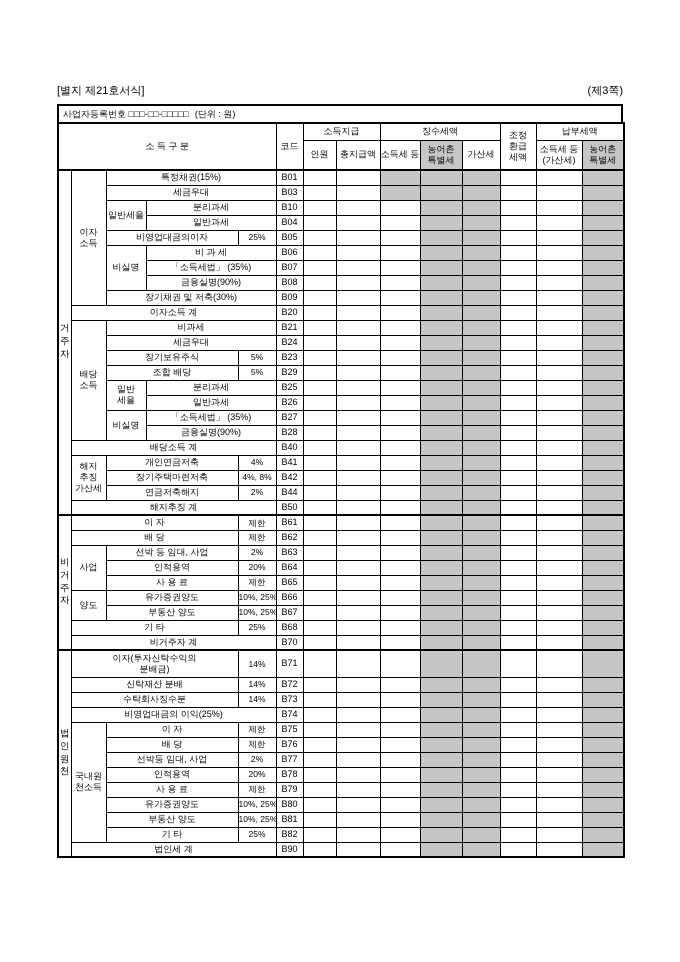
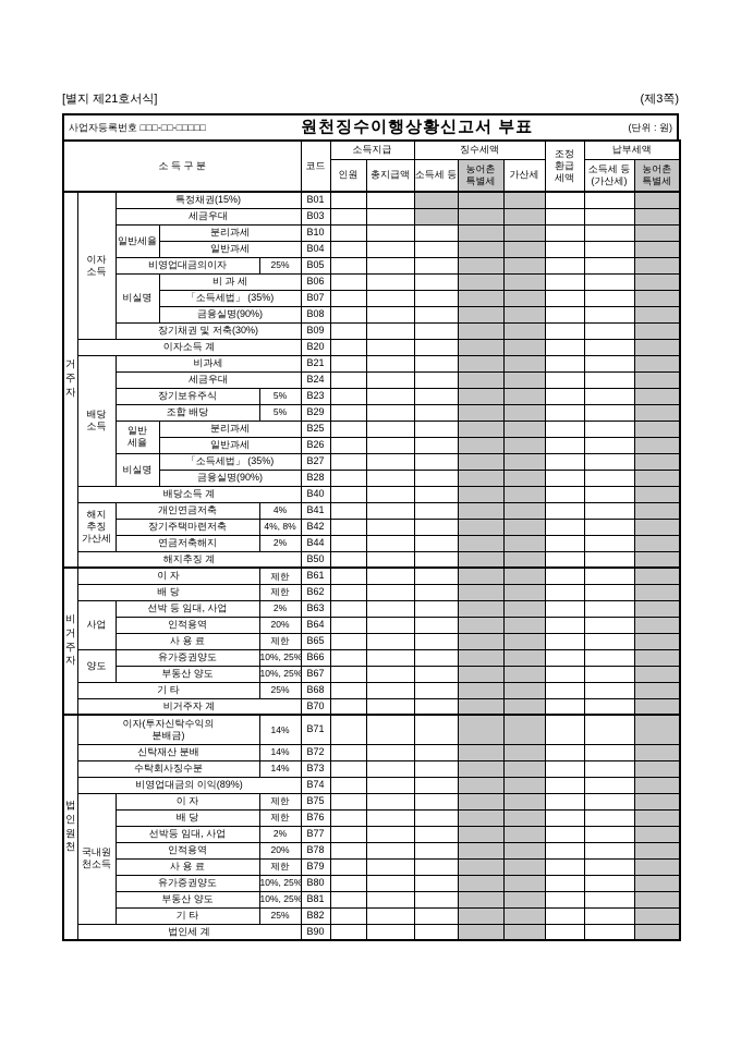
  [별지 제21호서식]
  (제3쪽)
  사업자등록번호 □□□-□□-□□□□□
+ 원천징수이행상황신고서 부표
  (단위 : 원)
  소 득 구 분	코드	소득지급	징수세액	조정 환급 세액	납부세액
  인원	총지급액	소득세 등	농어촌 특별세	가산세	소득세 등 (가산세)	농어촌 특별세
  거 주 자	이자 소득	특정채권(15%)	B01
  세금우대	B03
  일반세율	분리과세	B10
  일반과세	B04
  비영업대금의이자	25%	B05
  비실명	비 과 세	B06
  「소득세법」 (35%)	B07
  금융실명(90%)	B08
  장기채권 및 저축(30%)	B09
  이자소득 계	B20
  배당 소득	비과세	B21
  세금우대	B24
  장기보유주식	5%	B23
  조합 배당	5%	B29
  일반 세율	분리과세	B25
  일반과세	B26
  비실명	「소득세법」 (35%)	B27
  금융실명(90%)	B28
  배당소득 계	B40
  해지 추징 가산세	개인연금저축	4%	B41
  장기주택마련저축	4%, 8%	B42
  연금저축해지	2%	B44
  해지추징 계	B50
  비 거 주 자	이 자	제한	B61
  배 당	제한	B62
  사업	선박 등 임대, 사업	2%	B63
  인적용역	20%	B64
  사 용 료	제한	B65
  양도	유가증권양도	10%, 25%	B66
  부동산 양도	10%, 25%	B67
  기 타	25%	B68
  비거주자 계	B70
  법 인 원 천	이자(투자신탁수익의 분배금)	14%	B71
  신탁재산 분배	14%	B72
  수탁회사징수분	14%	B73
- 비영업대금의 이익(25%)	B74
+ 비영업대금의 이익(89%)	B74
  국내원 천소득	이 자	제한	B75
  배 당	제한	B76
  선박등 임대, 사업	2%	B77
  인적용역	20%	B78
  사 용 료	제한	B79
  유가증권양도	10%, 25%	B80
  부동산 양도	10%, 25%	B81
  기 타	25%	B82
  법인세 계	B90
